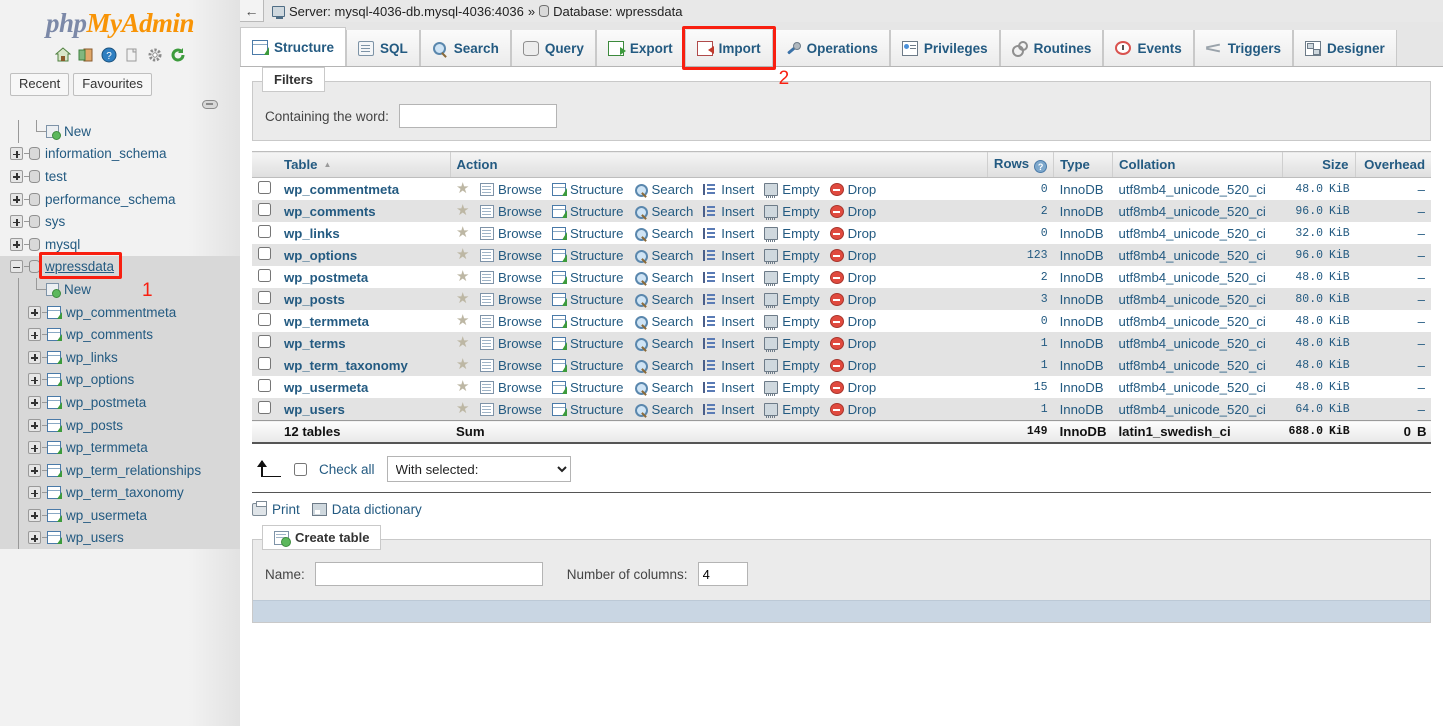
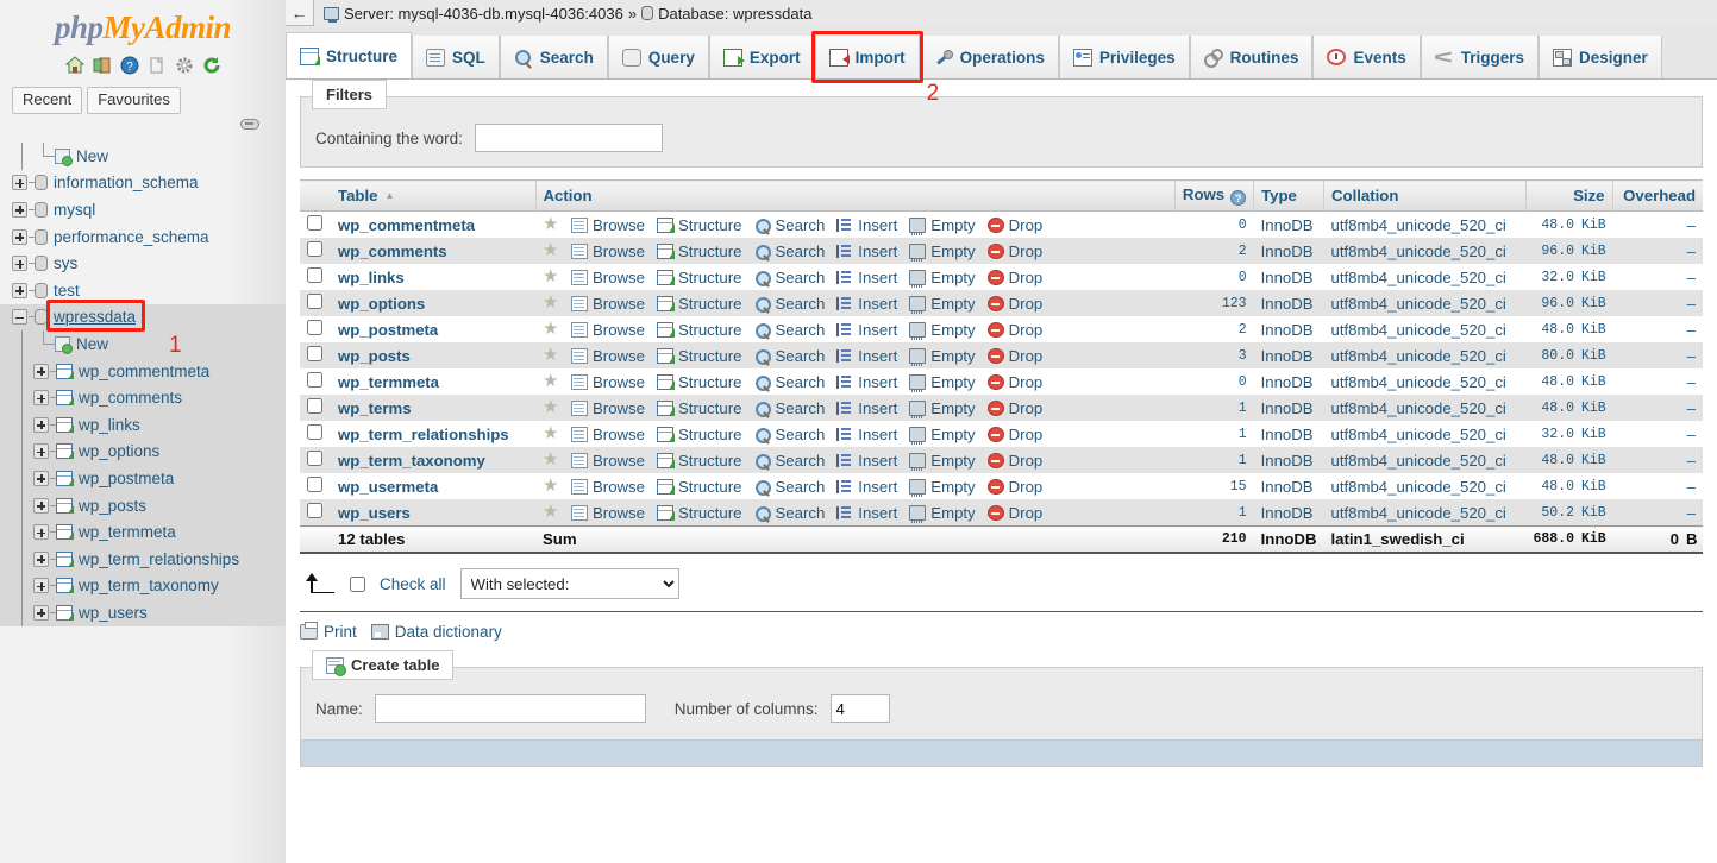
  phpMyAdmin
  ?
  Recent
  Favourites
  New
  information_schema
- test
+ mysql
  performance_schema
  sys
- mysql
+ test
  wpressdata
  New
  wp_commentmeta
  wp_comments
  wp_links
  wp_options
  wp_postmeta
  wp_posts
  wp_termmeta
  wp_term_relationships
  wp_term_taxonomy
- wp_usermeta
  wp_users
  1
  ←
  Server: mysql-4036-db.mysql-4036:4036
  »
  Database: wpressdata
  Structure
  SQL
  Search
  Query
  Export
  Import
  Operations
  Privileges
  Routines
  Events
  Triggers
  Designer
  Filters
  Containing the word:
  	Table	Action	Rows ?	Type	Collation	Size	Overhead
  	wp_commentmeta	★ Browse Structure Search Insert Empty Drop	0	InnoDB	utf8mb4_unicode_520_ci	48.0 KiB	–
  	wp_comments	★ Browse Structure Search Insert Empty Drop	2	InnoDB	utf8mb4_unicode_520_ci	96.0 KiB	–
  	wp_links	★ Browse Structure Search Insert Empty Drop	0	InnoDB	utf8mb4_unicode_520_ci	32.0 KiB	–
  	wp_options	★ Browse Structure Search Insert Empty Drop	123	InnoDB	utf8mb4_unicode_520_ci	96.0 KiB	–
  	wp_postmeta	★ Browse Structure Search Insert Empty Drop	2	InnoDB	utf8mb4_unicode_520_ci	48.0 KiB	–
  	wp_posts	★ Browse Structure Search Insert Empty Drop	3	InnoDB	utf8mb4_unicode_520_ci	80.0 KiB	–
  	wp_termmeta	★ Browse Structure Search Insert Empty Drop	0	InnoDB	utf8mb4_unicode_520_ci	48.0 KiB	–
  	wp_terms	★ Browse Structure Search Insert Empty Drop	1	InnoDB	utf8mb4_unicode_520_ci	48.0 KiB	–
+ 	wp_term_relationships	★ Browse Structure Search Insert Empty Drop	1	InnoDB	utf8mb4_unicode_520_ci	32.0 KiB	–
  	wp_term_taxonomy	★ Browse Structure Search Insert Empty Drop	1	InnoDB	utf8mb4_unicode_520_ci	48.0 KiB	–
  	wp_usermeta	★ Browse Structure Search Insert Empty Drop	15	InnoDB	utf8mb4_unicode_520_ci	48.0 KiB	–
- 	wp_users	★ Browse Structure Search Insert Empty Drop	1	InnoDB	utf8mb4_unicode_520_ci	64.0 KiB	–
+ 	wp_users	★ Browse Structure Search Insert Empty Drop	1	InnoDB	utf8mb4_unicode_520_ci	50.2 KiB	–
- 	12 tables	Sum	149	InnoDB	latin1_swedish_ci	688.0 KiB	0 B
+ 	12 tables	Sum	210	InnoDB	latin1_swedish_ci	688.0 KiB	0 B
  Check all
  With selected:
  Print
  Data dictionary
  Create table
  Name:
  Number of columns:
  4
  2
